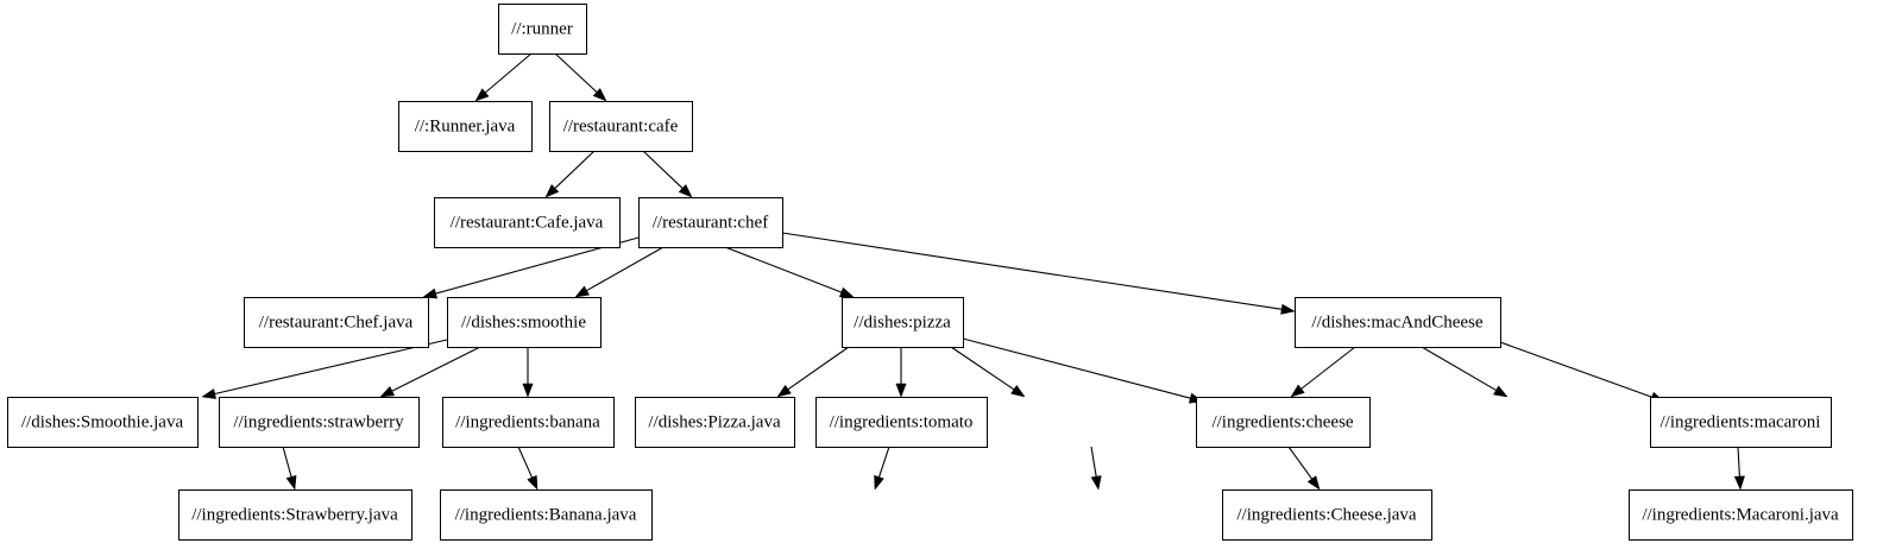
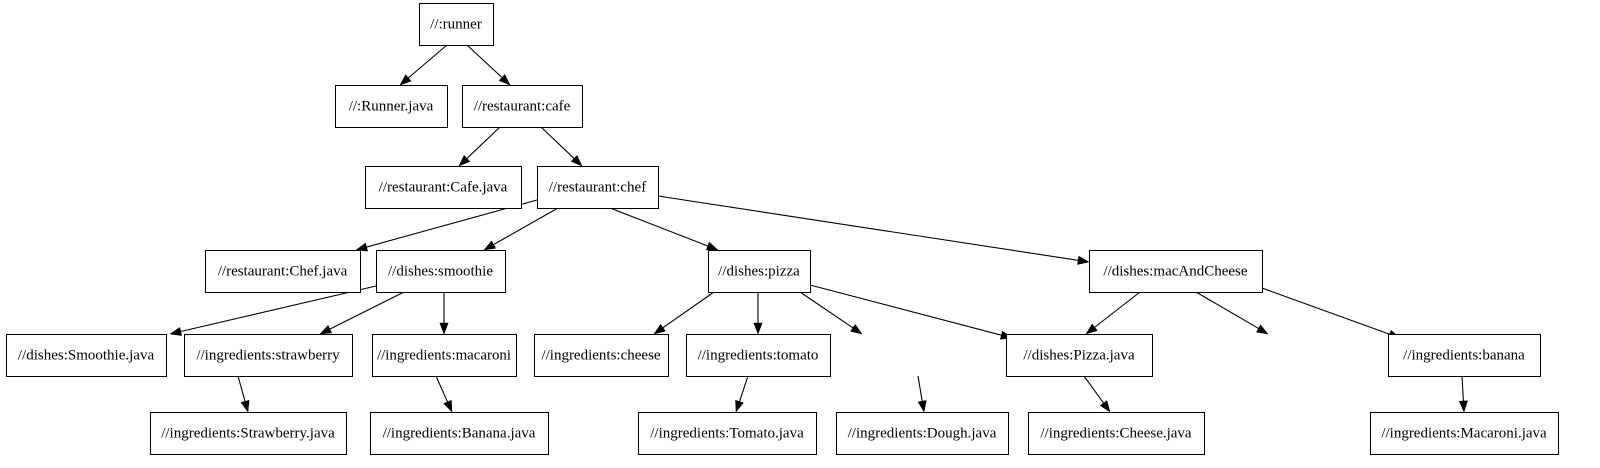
  //:runner
  //:Runner.java
  //restaurant:cafe
  //restaurant:Cafe.java
  //restaurant:chef
  //restaurant:Chef.java
  //dishes:smoothie
  //dishes:pizza
  //dishes:macAndCheese
  //dishes:Smoothie.java
  //ingredients:strawberry
- //ingredients:banana
+ //ingredients:macaroni
- //dishes:Pizza.java
+ //ingredients:cheese
  //ingredients:tomato
- //ingredients:cheese
+ //dishes:Pizza.java
- //ingredients:macaroni
+ //ingredients:banana
  //ingredients:Strawberry.java
  //ingredients:Banana.java
+ //ingredients:Tomato.java
+ //ingredients:Dough.java
  //ingredients:Cheese.java
  //ingredients:Macaroni.java
